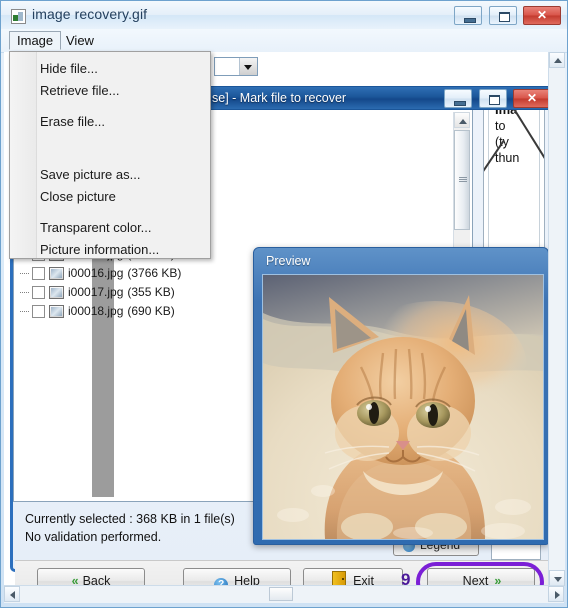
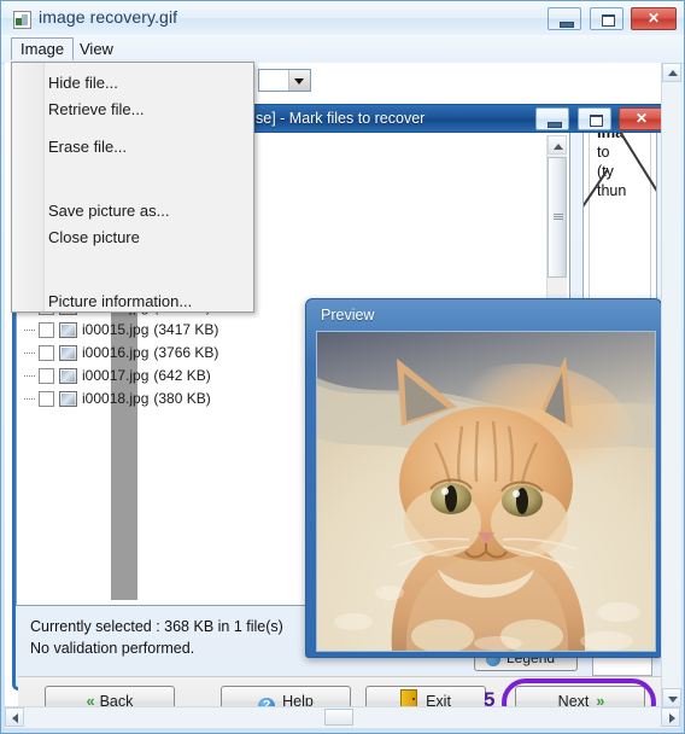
  image recovery.gif
  ✕
  Image
  View
+ i00015.jpg (3417 KB)
  i00016.jpg (3766 KB)
- i00017.jpg (355 KB)
+ i00017.jpg (642 KB)
- i00018.jpg (690 KB)
+ i00018.jpg (380 KB)
  to
  thun
  Currently selected : 368 KB in 1 file(s)
  No validation performed.
  Legend
  « Back
  Help
  Exit
  Next »
- 9
+ 5
- se] - Mark file to recover
+ se] - Mark files to recover
  ✕
  Preview
  Hide file...
  Retrieve file...
  Erase file...
  Save picture as...
  Close picture
- Transparent color...
  Picture information...
